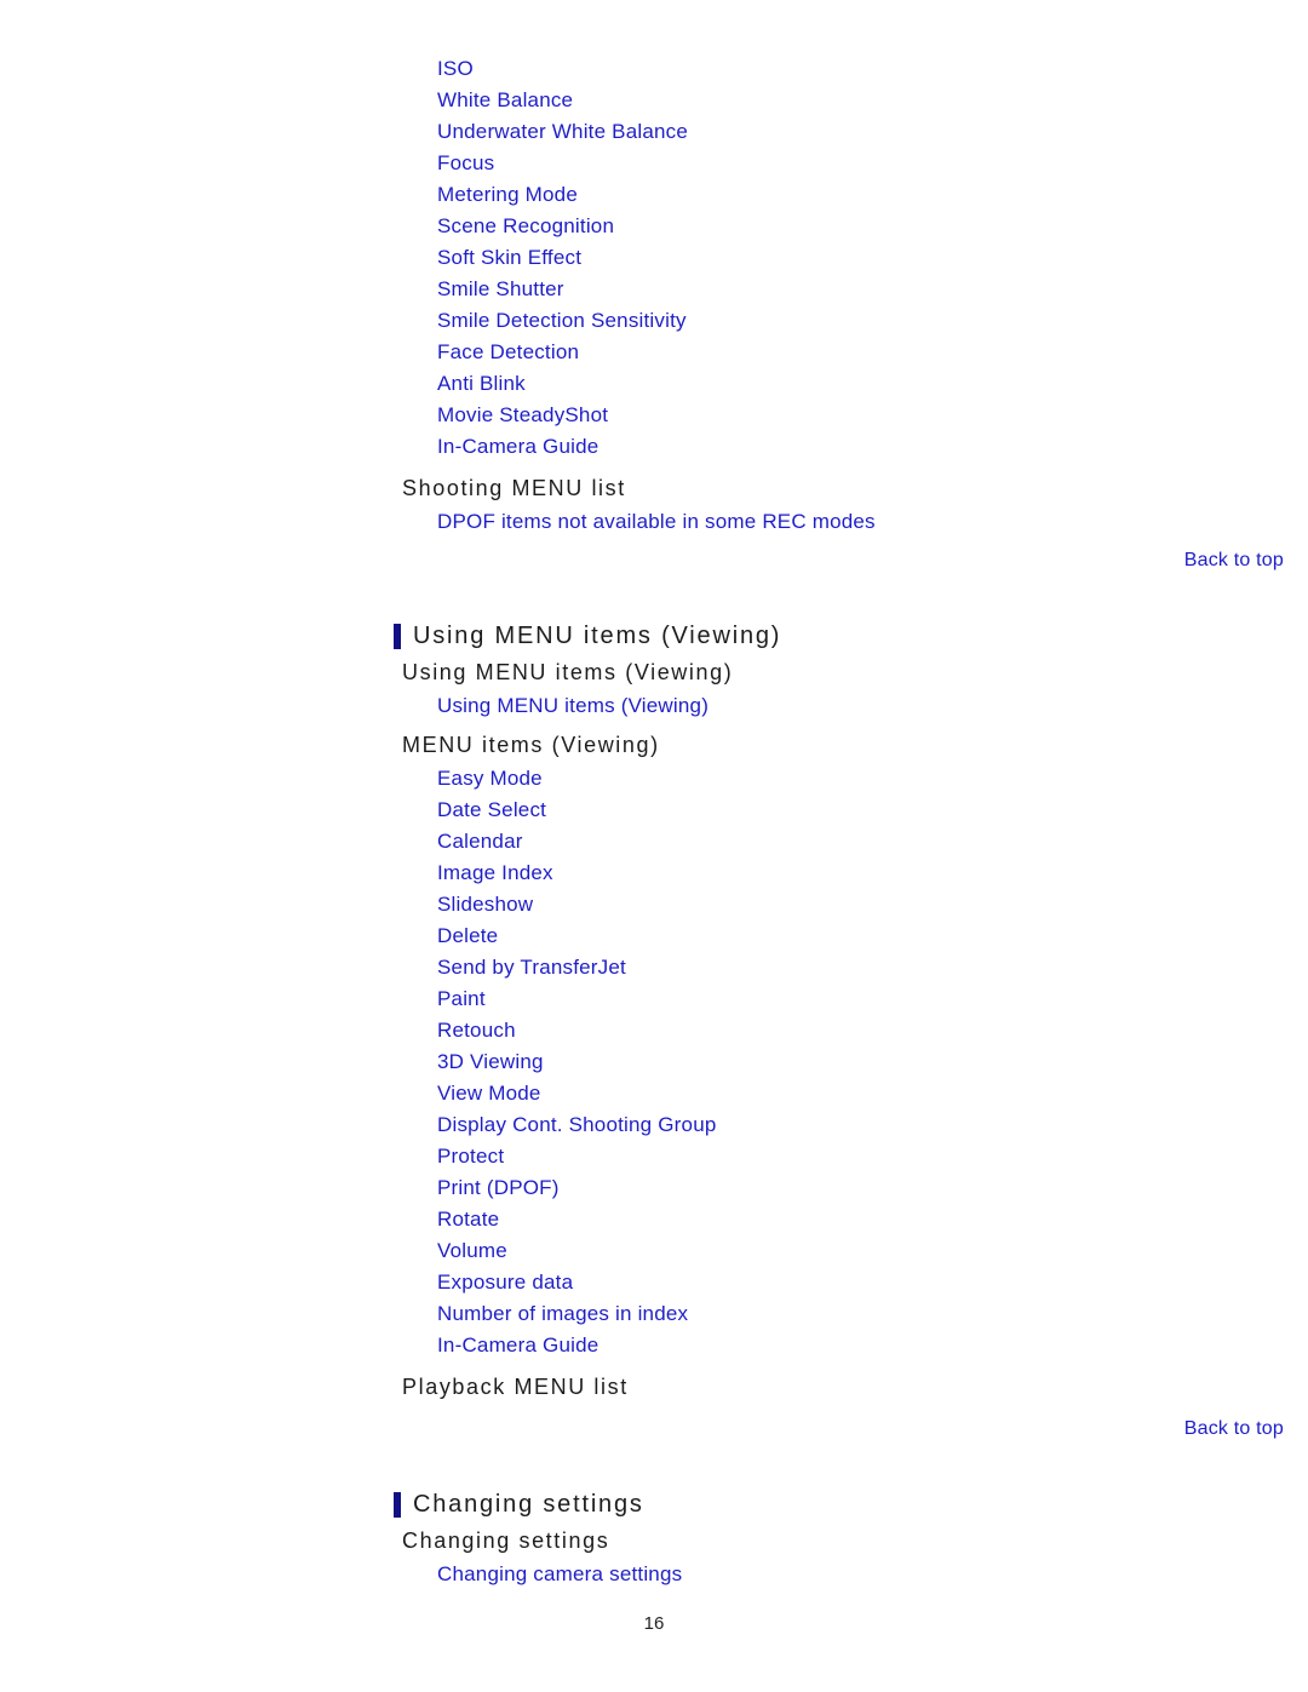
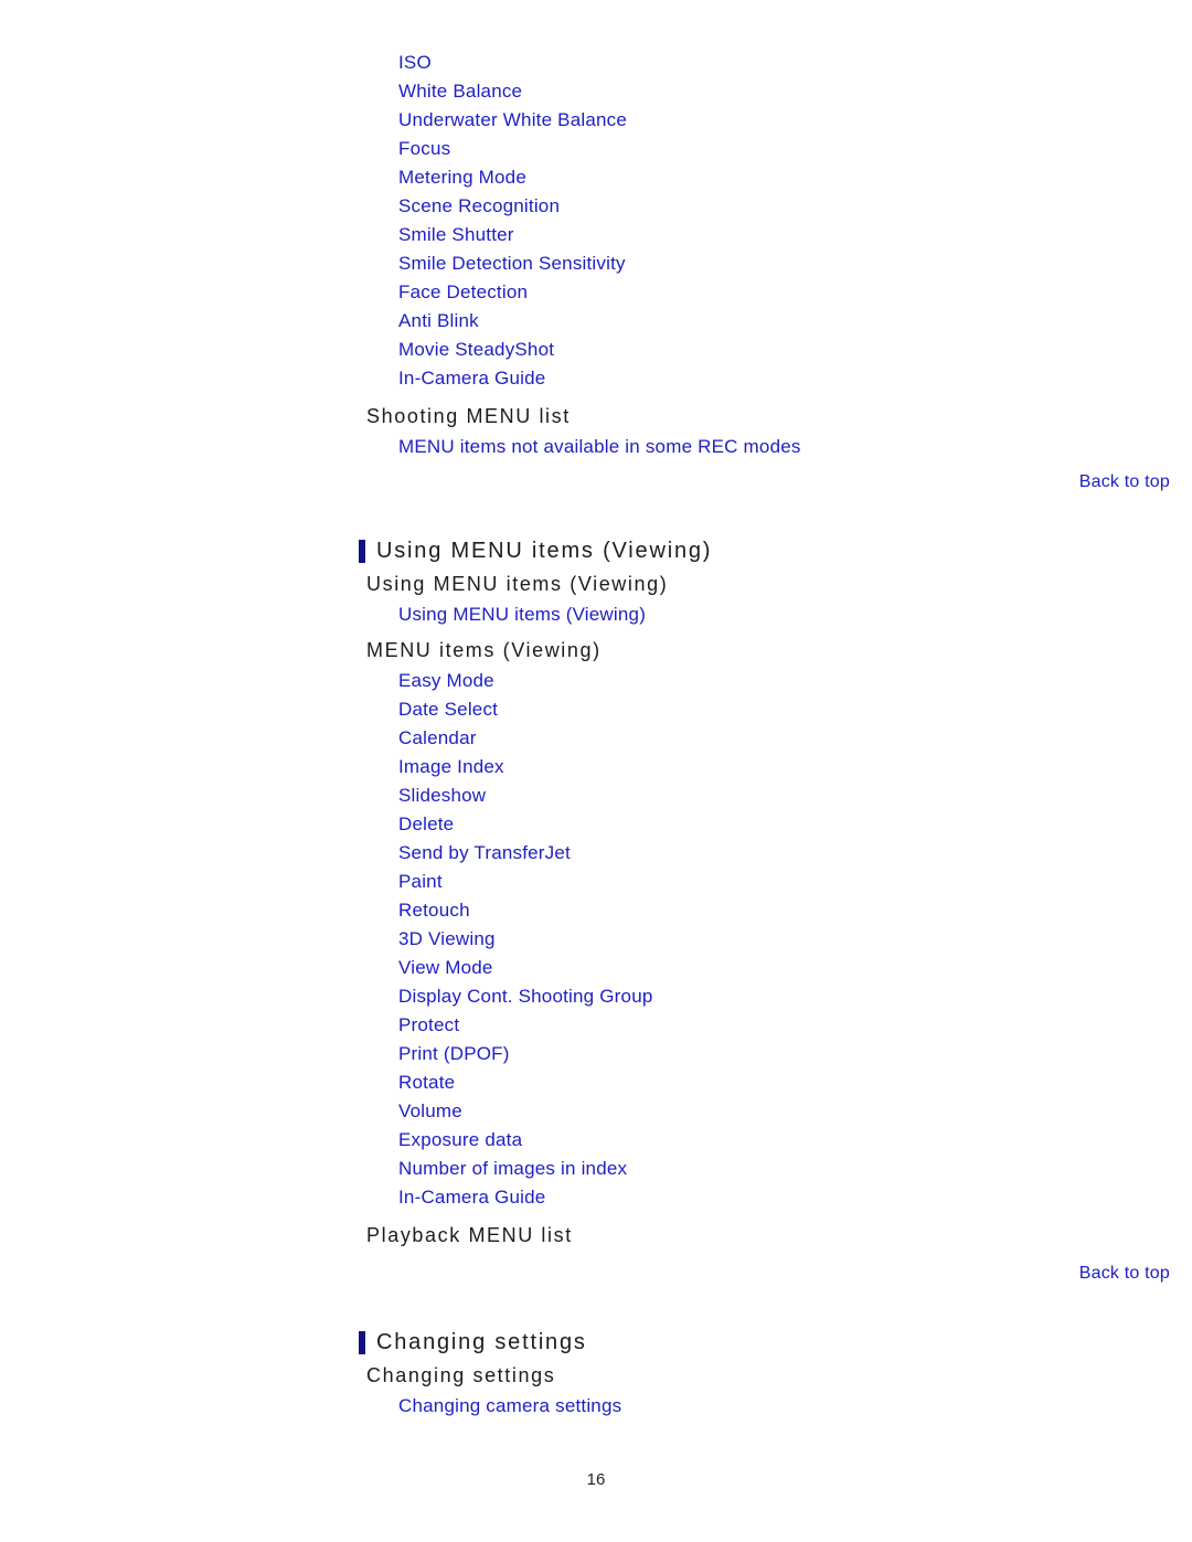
  ISO
  White Balance
  Underwater White Balance
  Focus
  Metering Mode
  Scene Recognition
- Soft Skin Effect
  Smile Shutter
  Smile Detection Sensitivity
  Face Detection
  Anti Blink
  Movie SteadyShot
  In-Camera Guide
  Shooting MENU list
- DPOF items not available in some REC modes
+ MENU items not available in some REC modes
  Back to top
  Using MENU items (Viewing)
  Using MENU items (Viewing)
  Using MENU items (Viewing)
  MENU items (Viewing)
  Easy Mode
  Date Select
  Calendar
  Image Index
  Slideshow
  Delete
  Send by TransferJet
  Paint
  Retouch
  3D Viewing
  View Mode
  Display Cont. Shooting Group
  Protect
  Print (DPOF)
  Rotate
  Volume
  Exposure data
  Number of images in index
  In-Camera Guide
  Playback MENU list
  Back to top
  Changing settings
  Changing settings
  Changing camera settings
  16
